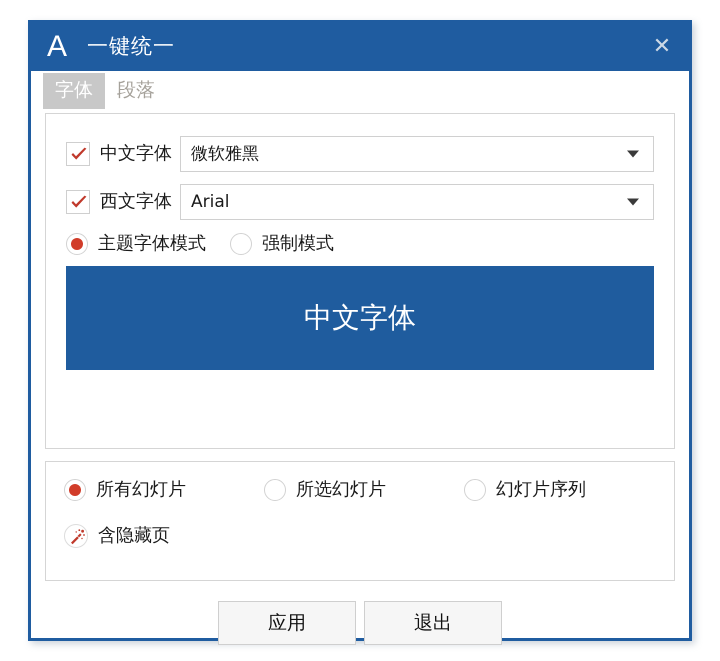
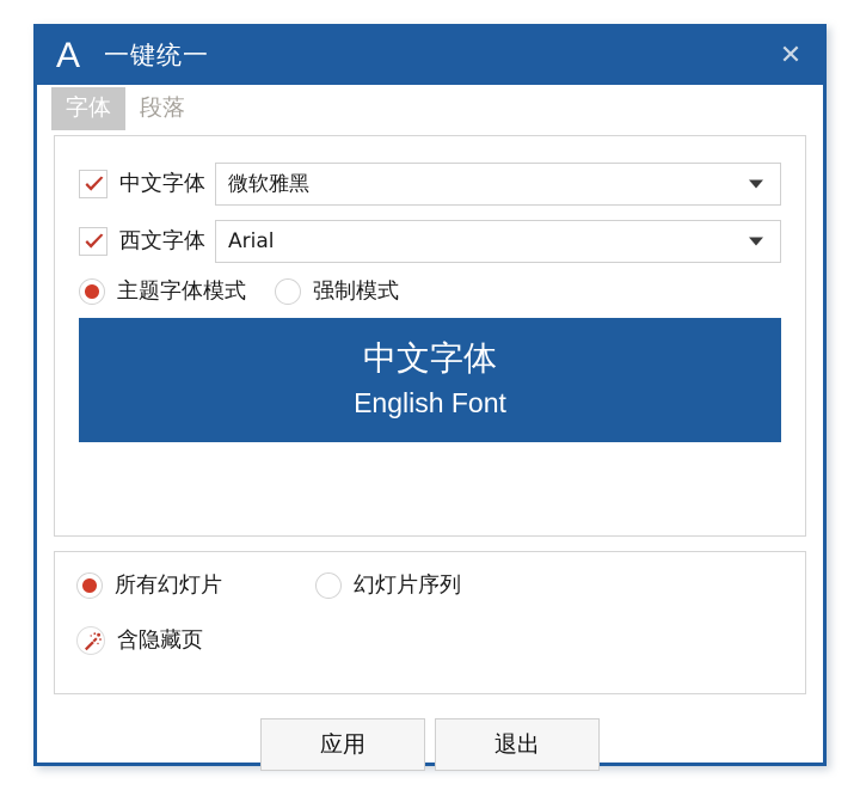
  A
  一键统一
  ✕
  字体
  段落
  中文字体
  微软雅黑
  西文字体
  Arial
  主题字体模式
  强制模式
  中文字体
+ English Font
  所有幻灯片
- 所选幻灯片
  幻灯片序列
  含隐藏页
  应用
  退出
